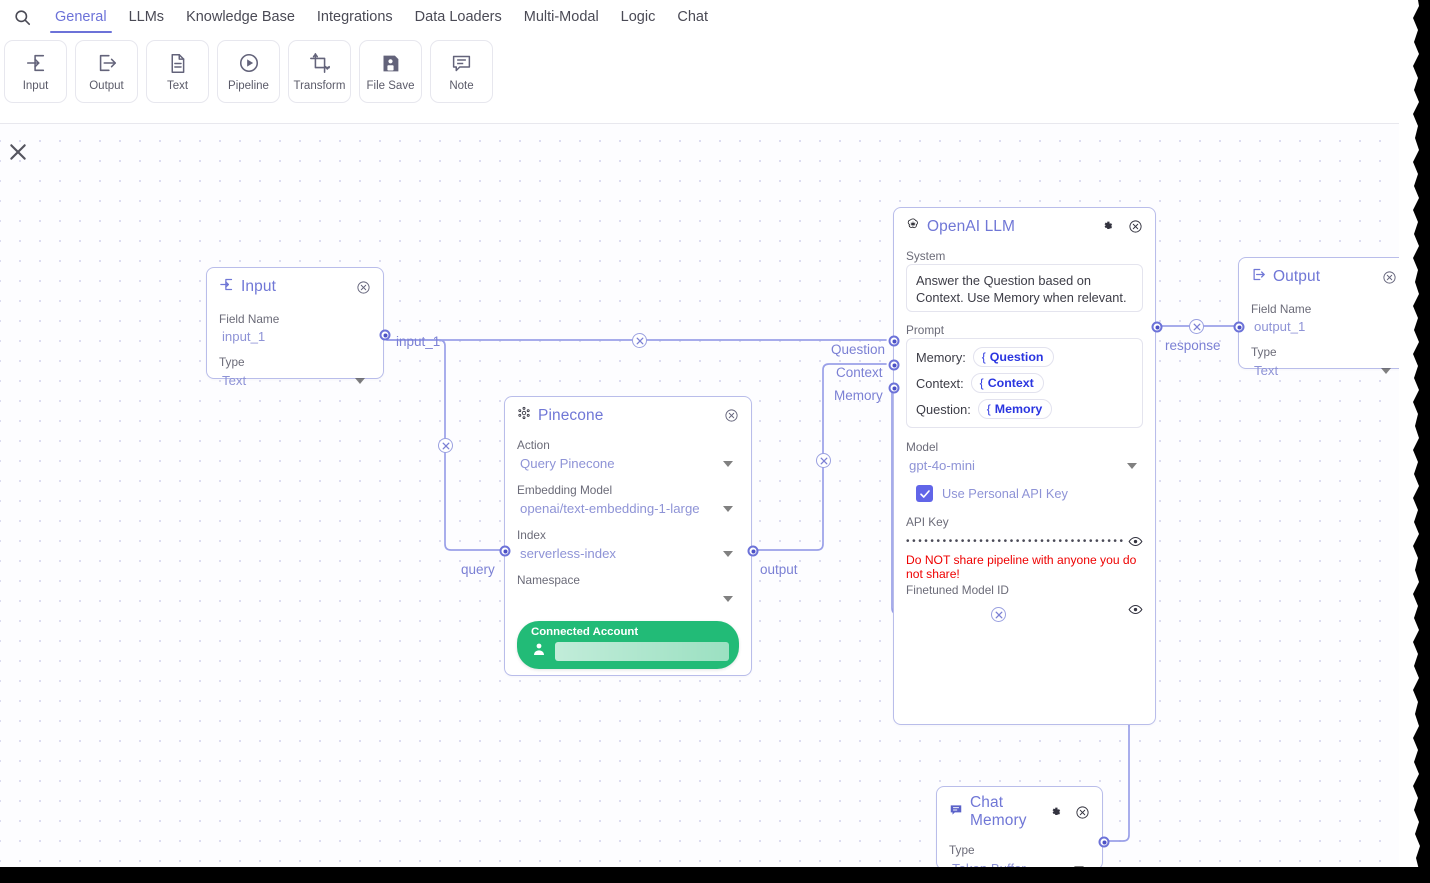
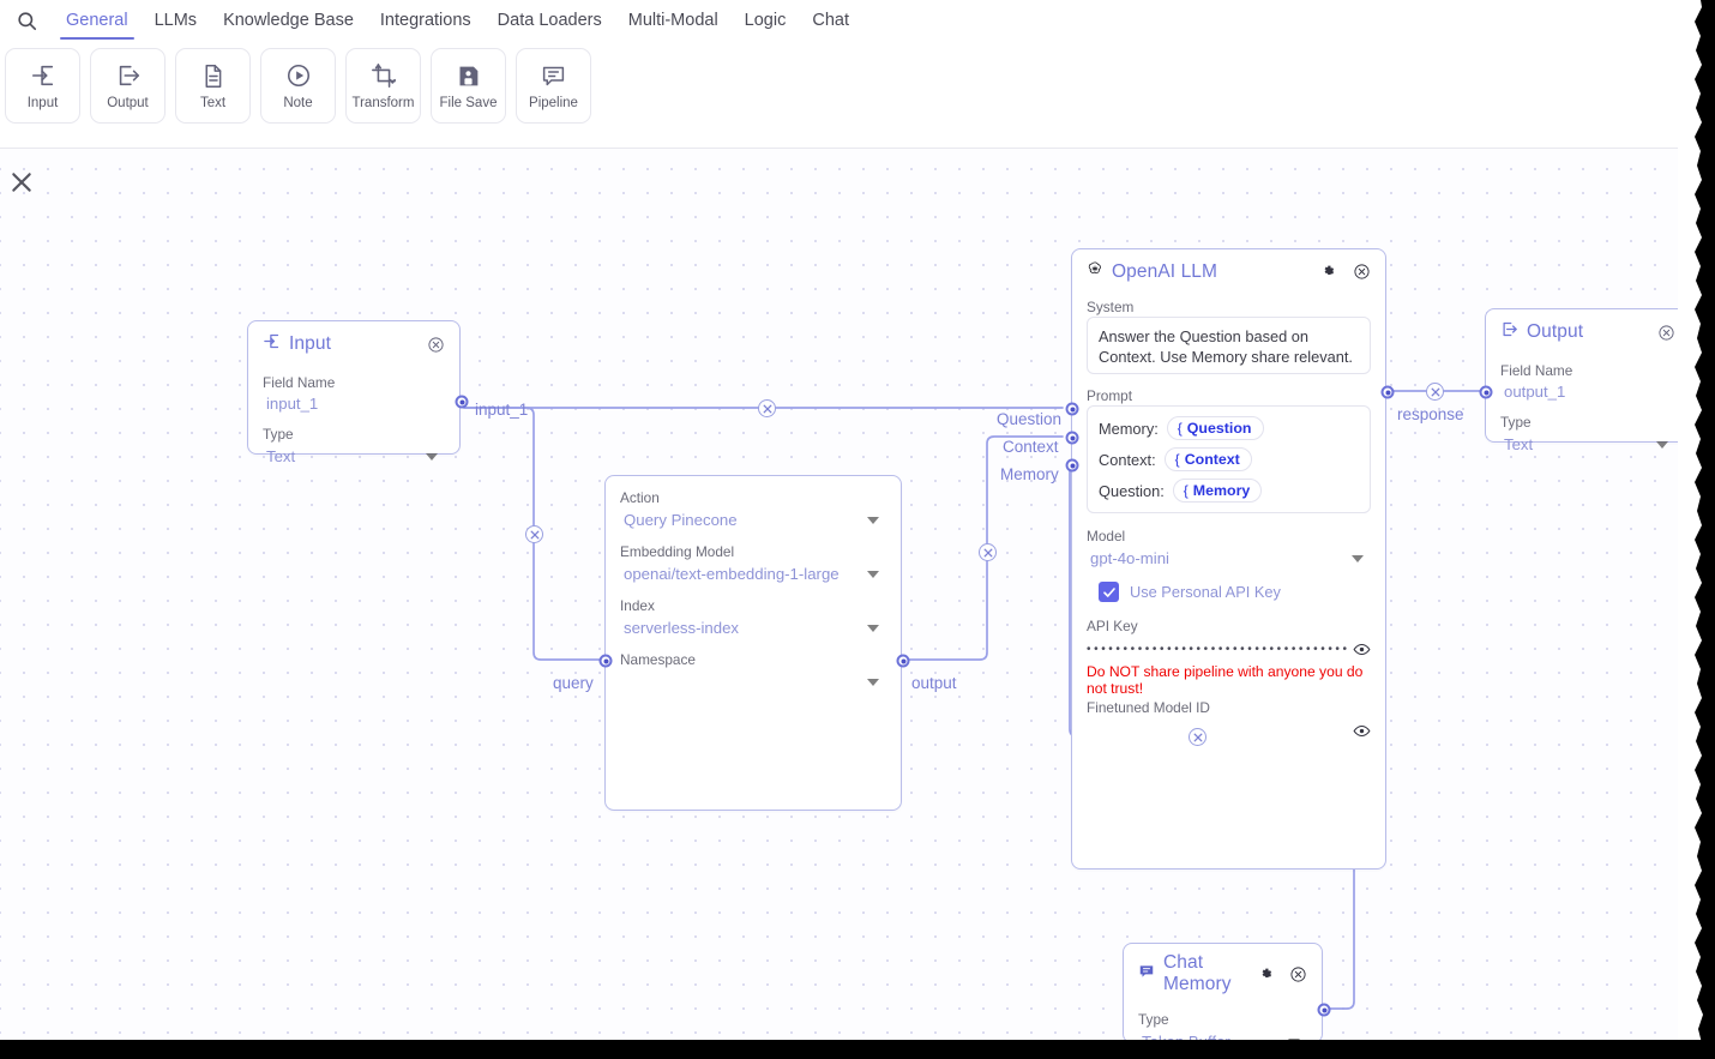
  General
  LLMs
  Knowledge Base
  Integrations
  Data Loaders
  Multi-Modal
  Logic
  Chat
  Input
  Output
  Text
- Pipeline
+ Note
  Transform
  File Save
- Note
+ Pipeline
  input_1
  query
  output
  response
  Question
  Context
  Memory
  Input
  Field Name
  input_1
  Type
  Text
- Pinecone
  Action
  Query Pinecone
  Embedding Model
  openai/text-embedding-1-large
  Index
  serverless-index
  Namespace
- Connected Account
  OpenAI LLM
  System
- Answer the Question based on Context. Use Memory when relevant.
+ Answer the Question based on Context. Use Memory share relevant.
  Prompt
  Memory:
  {
  Question
  Context:
  {
  Context
  Question:
  {
  Memory
  Model
  gpt-4o-mini
  Use Personal API Key
  API Key
  ••••••••••••••••••••••••••••••••••••
- Do NOT share pipeline with anyone you do not share!
+ Do NOT share pipeline with anyone you do not trust!
  Finetuned Model ID
  Output
  Field Name
  output_1
  Type
  Text
  Chat Memory
  Type
